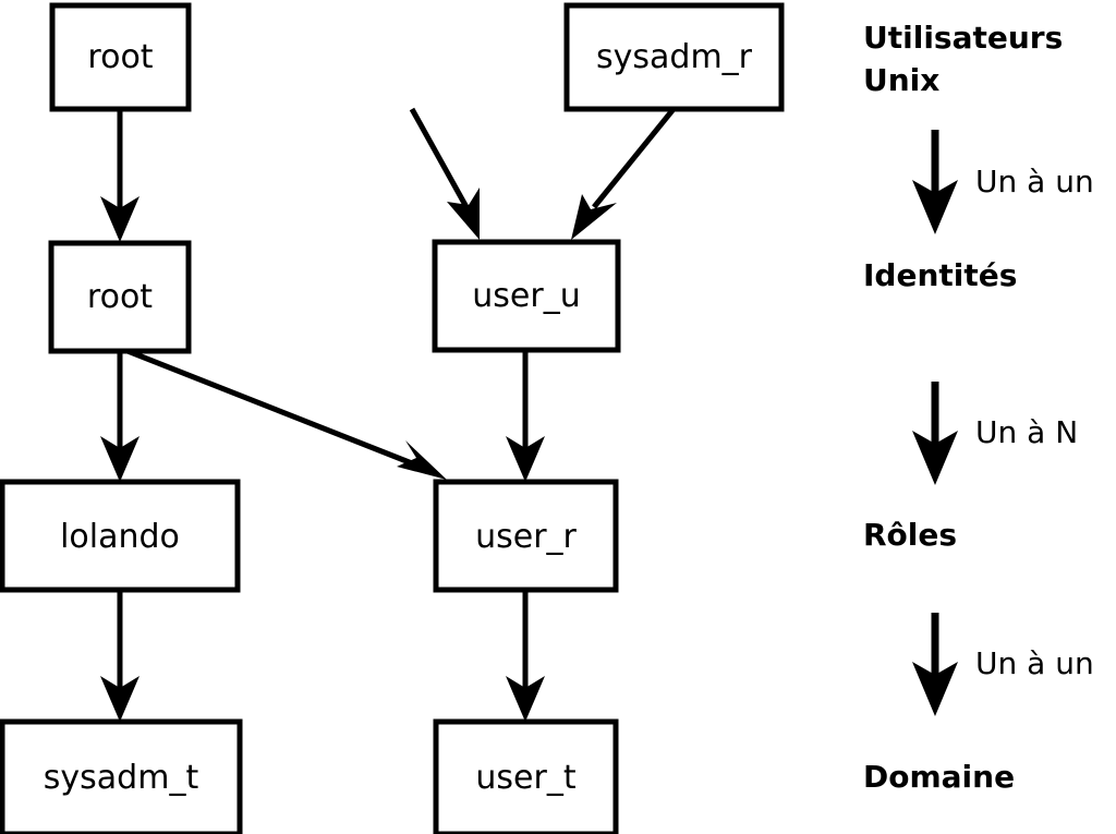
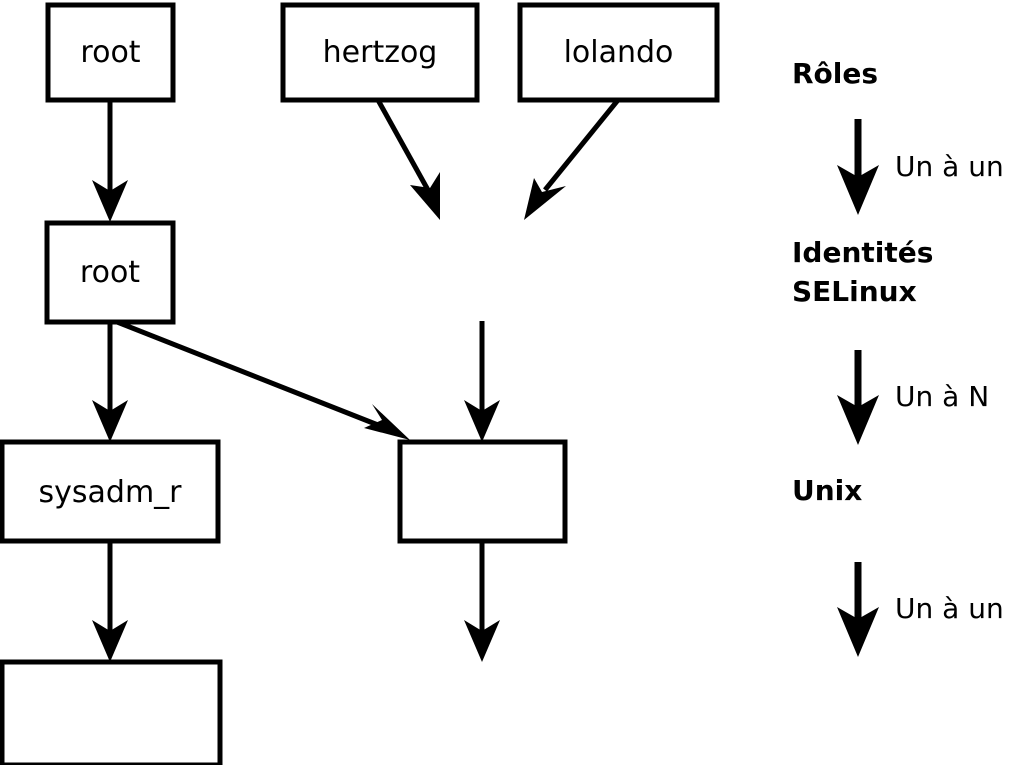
  root
+ hertzog
- sysadm_r
+ lolando
  root
- user_u
- lolando
+ sysadm_r
- user_r
- sysadm_t
- user_t
- Utilisateurs
- Unix
+ Rôles
  Un à un
  Identités
+ SELinux
  Un à N
- Rôles
+ Unix
  Un à un
- Domaine
